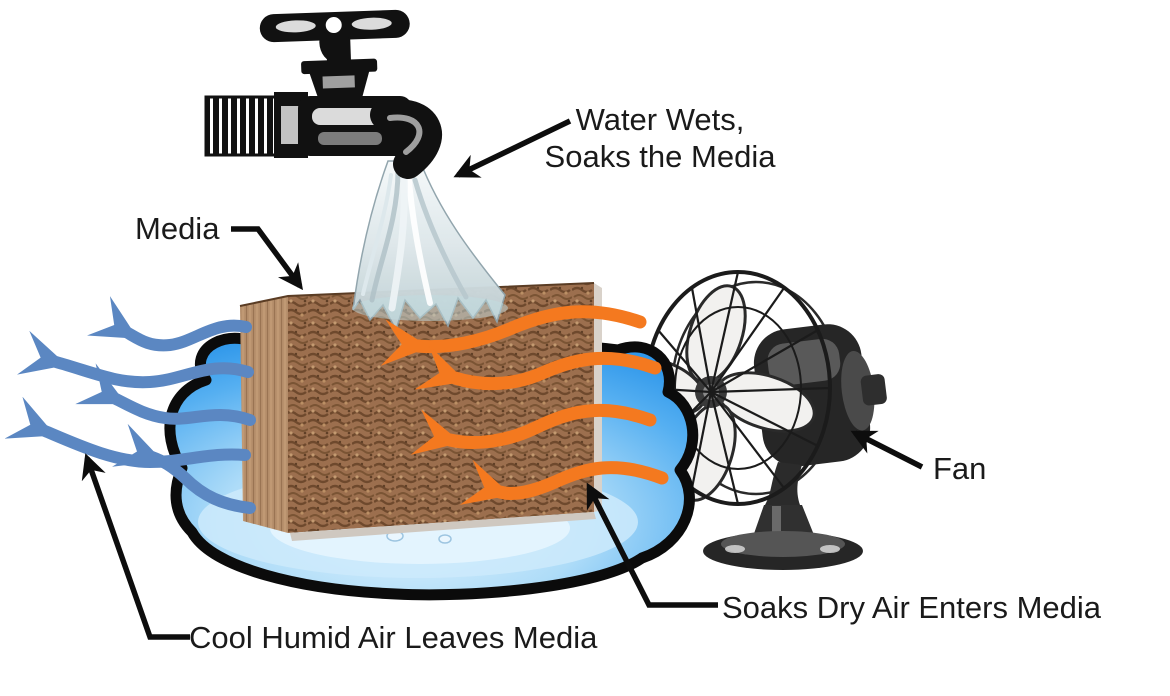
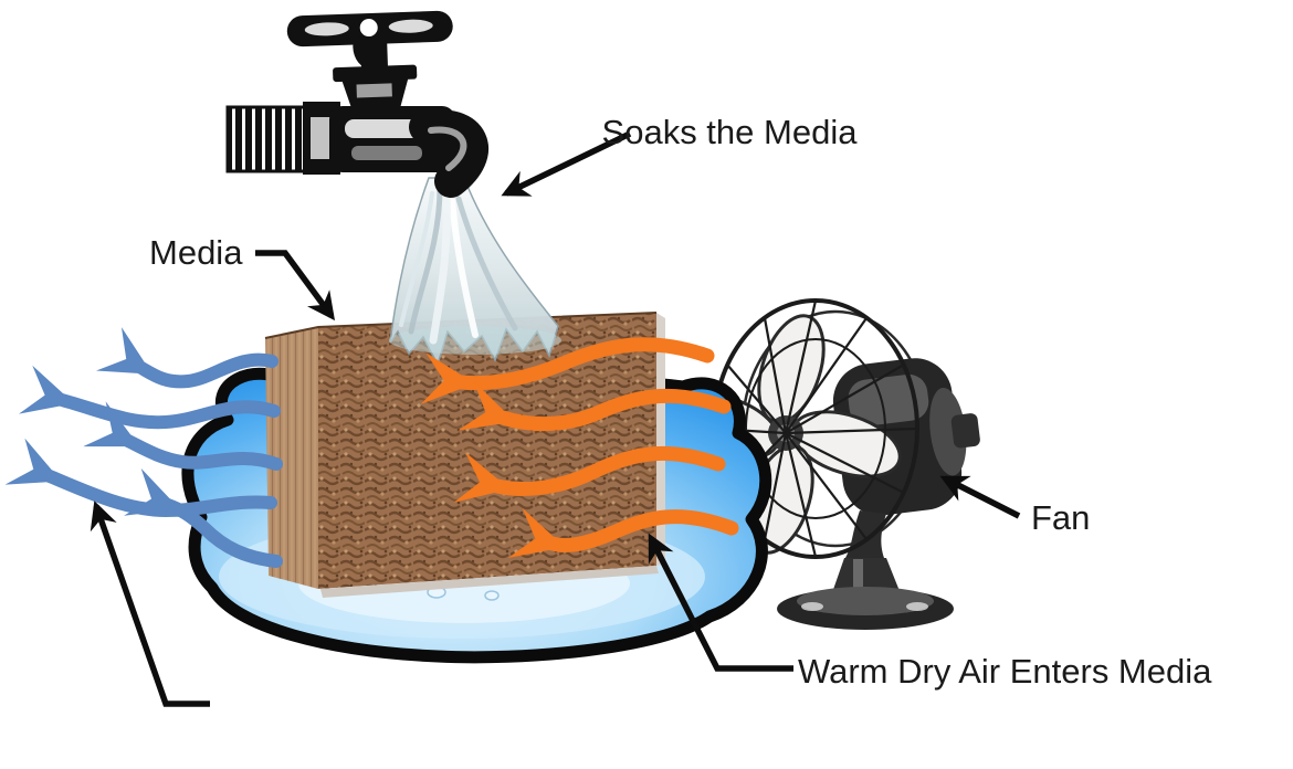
- Water Wets,
  Soaks the Media
  Media
  Fan
- Soaks Dry Air Enters Media
+ Warm Dry Air Enters Media
- Cool Humid Air Leaves Media
